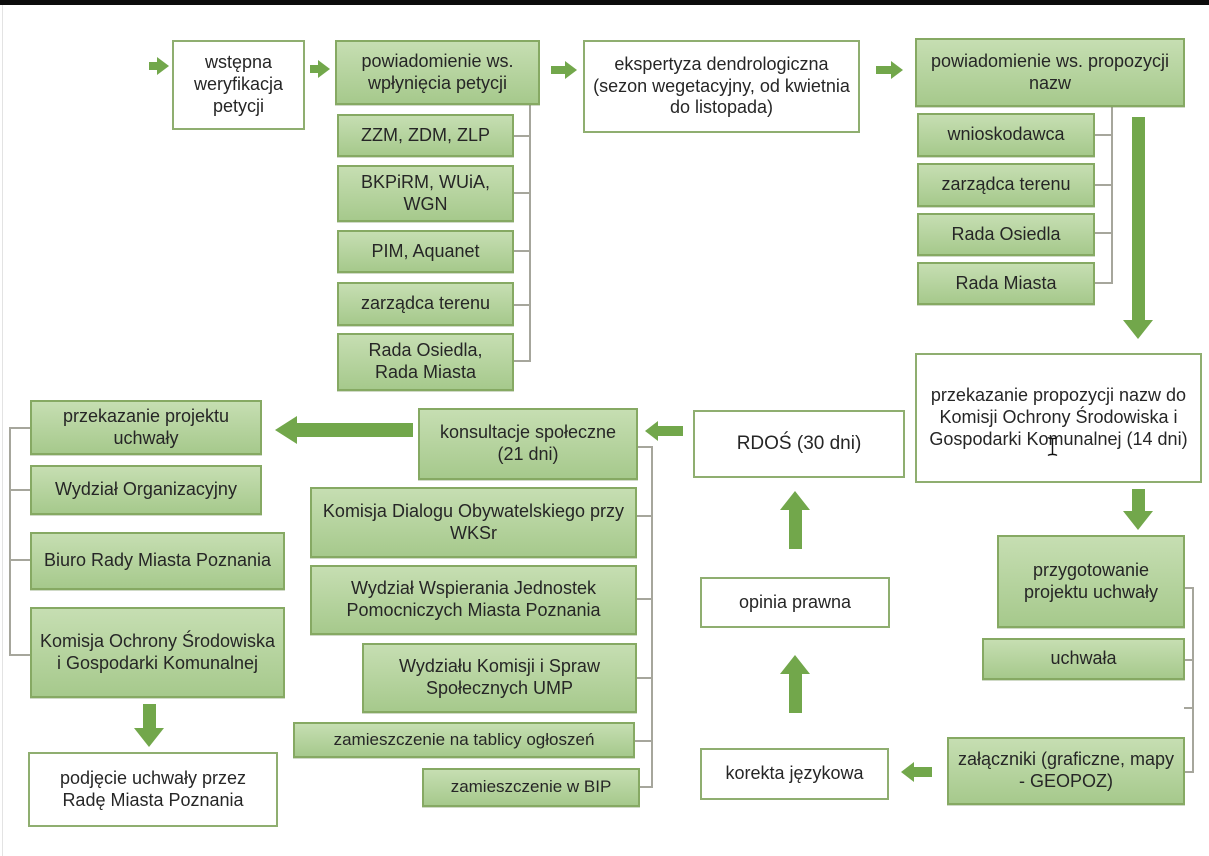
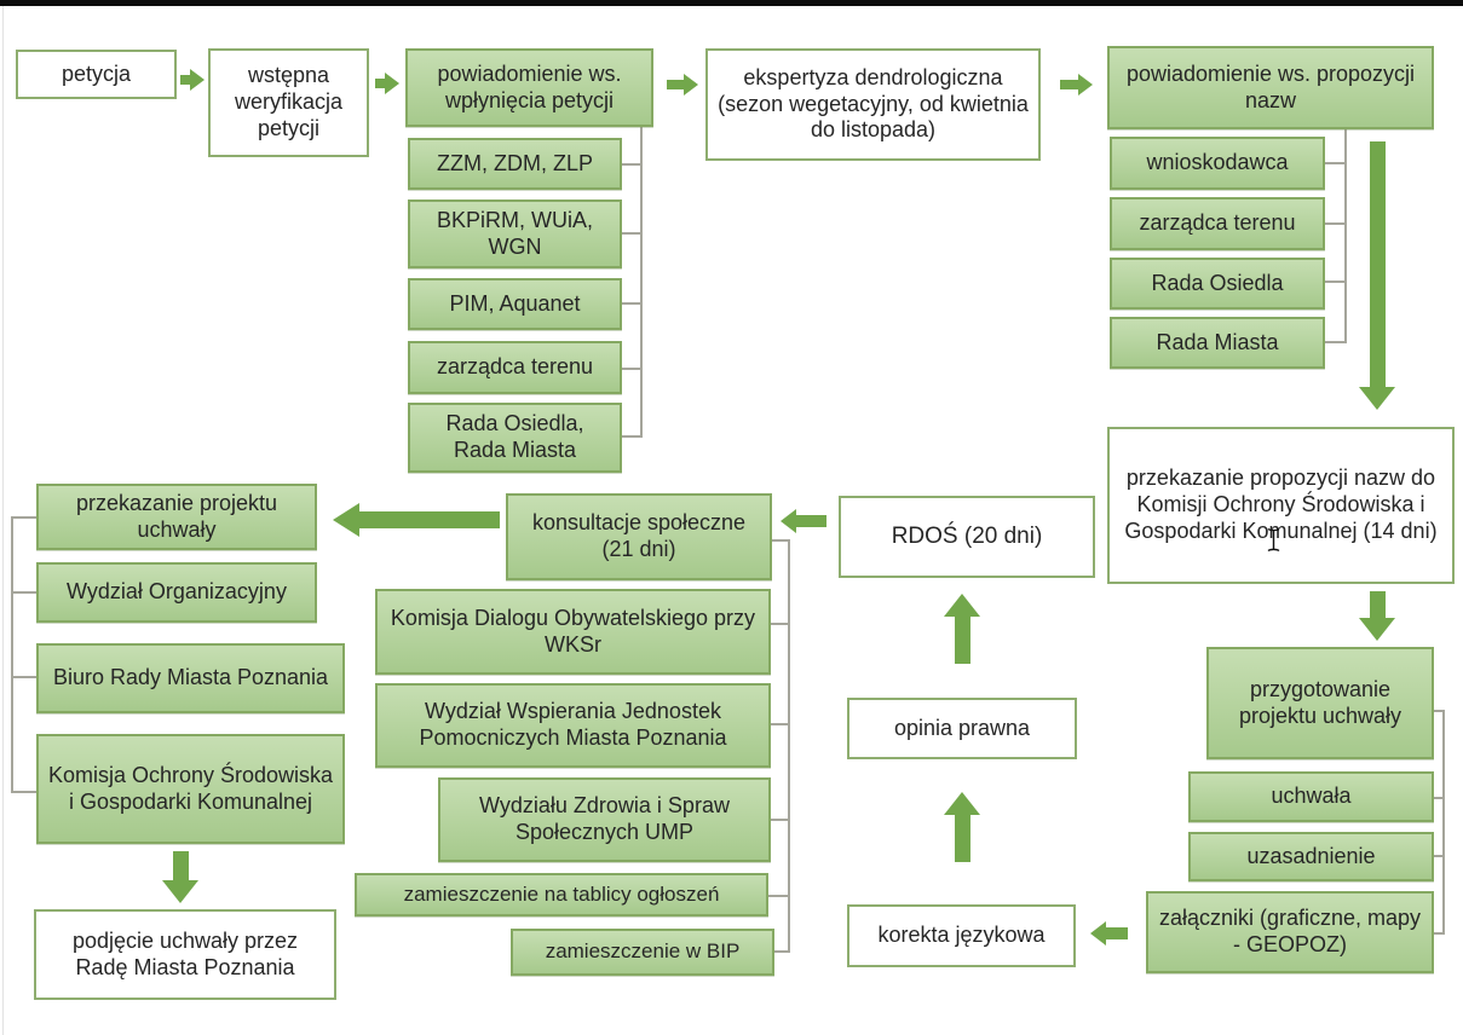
+ petycja
  wstępna weryfikacja petycji
  powiadomienie ws. wpłynięcia petycji
  ZZM, ZDM, ZLP
  BKPiRM, WUiA, WGN
  PIM, Aquanet
  zarządca terenu
  Rada Osiedla, Rada Miasta
  ekspertyza dendrologiczna (sezon wegetacyjny, od kwietnia do listopada)
  powiadomienie ws. propozycji nazw
  wnioskodawca
  zarządca terenu
  Rada Osiedla
  Rada Miasta
  przekazanie propozycji nazw do Komisji Ochrony Środowiska i Gospodarki Komunalnej (14 dni)
  przygotowanie projektu uchwały
  uchwała
+ uzasadnienie
  załączniki (graficzne, mapy - GEOPOZ)
  korekta językowa
  opinia prawna
- RDOŚ (30 dni)
+ RDOŚ (20 dni)
  konsultacje społeczne (21 dni)
  Komisja Dialogu Obywatelskiego przy WKSr
  Wydział Wspierania Jednostek Pomocniczych Miasta Poznania
- Wydziału Komisji i Spraw Społecznych UMP
+ Wydziału Zdrowia i Spraw Społecznych UMP
  zamieszczenie na tablicy ogłoszeń
  zamieszczenie w BIP
  przekazanie projektu uchwały
  Wydział Organizacyjny
  Biuro Rady Miasta Poznania
  Komisja Ochrony Środowiska i Gospodarki Komunalnej
  podjęcie uchwały przez Radę Miasta Poznania
